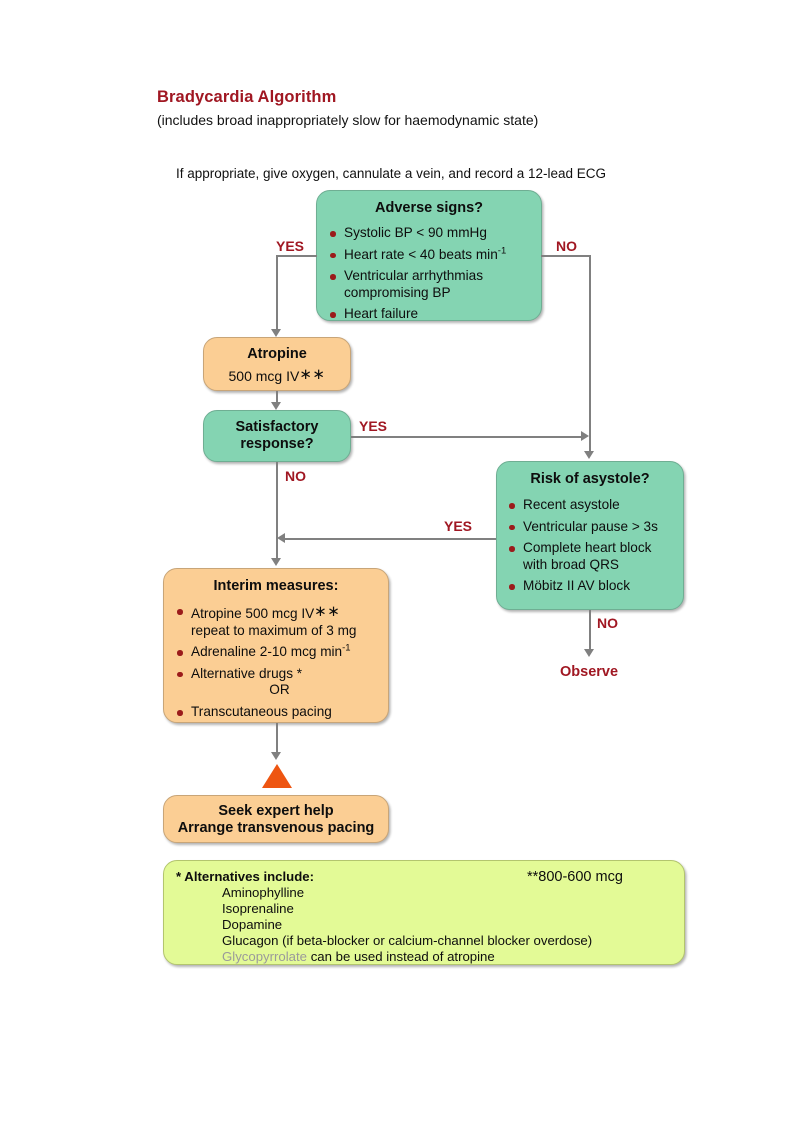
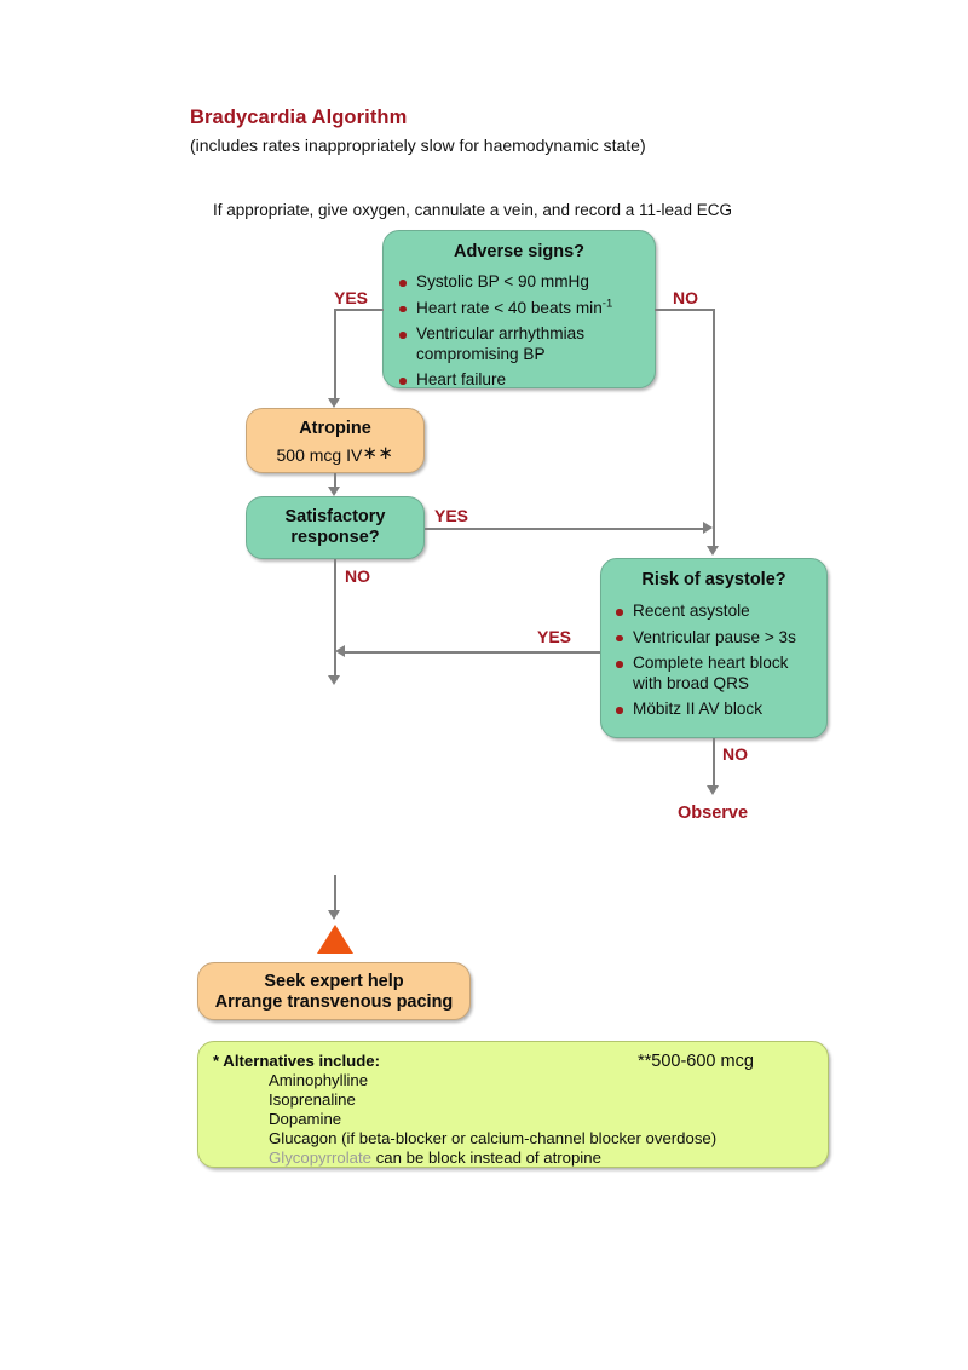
  Bradycardia Algorithm
- (includes broad inappropriately slow for haemodynamic state)
+ (includes rates inappropriately slow for haemodynamic state)
- If appropriate, give oxygen, cannulate a vein, and record a 12-lead ECG
+ If appropriate, give oxygen, cannulate a vein, and record a 11-lead ECG
  Adverse signs?
  Systolic BP < 90 mmHg
  Heart rate < 40 beats min-1
  Ventricular arrhythmias
  compromising BP
  Heart failure
  Atropine
  500 mcg IV∗∗
  Satisfactory
  response?
  Risk of asystole?
  Recent asystole
  Ventricular pause > 3s
  Complete heart block
  with broad QRS
  Möbitz II AV block
- Interim measures:
- Atropine 500 mcg IV∗∗
- repeat to maximum of 3 mg
- Adrenaline 2-10 mcg min-1
- Alternative drugs *
- OR
- Transcutaneous pacing
  Seek expert help
  Arrange transvenous pacing
  Observe
  * Alternatives include:
  Aminophylline
  Isoprenaline
  Dopamine
  Glucagon (if beta-blocker or calcium-channel blocker overdose)
- Glycopyrrolate can be used instead of atropine
+ Glycopyrrolate can be block instead of atropine
- **800-600 mcg
+ **500-600 mcg
  YES
  NO
  YES
  NO
  YES
  NO
